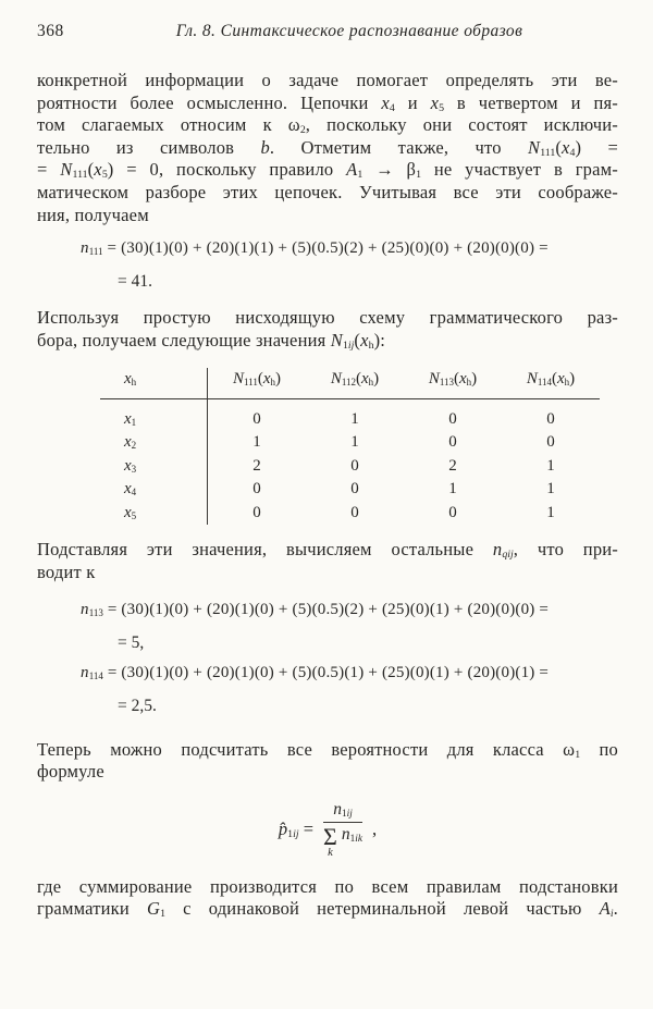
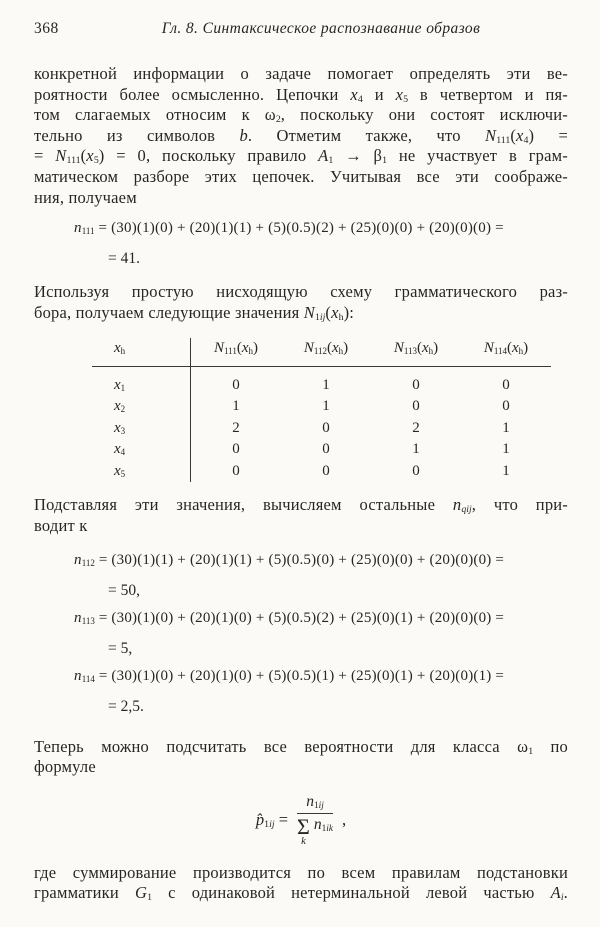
  368
  Гл. 8. Синтаксическое распознавание образов
  конкретной информации о задаче помогает определять эти ве-
  роятности более осмысленно. Цепочки x4 и x5 в четвертом и пя-
  том слагаемых относим к ω2, поскольку они состоят исключи-
  тельно из символов b. Отметим также, что N111(x4) =
  = N111(x5) = 0, поскольку правило A1 → β1 не участвует в грам-
  матическом разборе этих цепочек. Учитывая все эти соображе-
  ния, получаем
  n111 = (30)(1)(0) + (20)(1)(1) + (5)(0.5)(2) + (25)(0)(0) + (20)(0)(0) =
  = 41.
  Используя простую нисходящую схему грамматического раз-
  бора, получаем следующие значения N1ij(xh):
  xh	N111(xh)	N112(xh)	N113(xh)	N114(xh)
  x1	0	1	0	0
  x2	1	1	0	0
  x3	2	0	2	1
  x4	0	0	1	1
  x5	0	0	0	1
  Подставляя эти значения, вычисляем остальные nqij, что при-
  водит к
+ n112 = (30)(1)(1) + (20)(1)(1) + (5)(0.5)(0) + (25)(0)(0) + (20)(0)(0) =
+ = 50,
  n113 = (30)(1)(0) + (20)(1)(0) + (5)(0.5)(2) + (25)(0)(1) + (20)(0)(0) =
  = 5,
  n114 = (30)(1)(0) + (20)(1)(0) + (5)(0.5)(1) + (25)(0)(1) + (20)(0)(1) =
  = 2,5.
  Теперь можно подсчитать все вероятности для класса ω1 по
  формуле
  p̂1ij =
  n1ij
  Σ
  k
  n1ik
  ,
  где суммирование производится по всем правилам подстановки
  грамматики G1 с одинаковой нетерминальной левой частью Ai.
